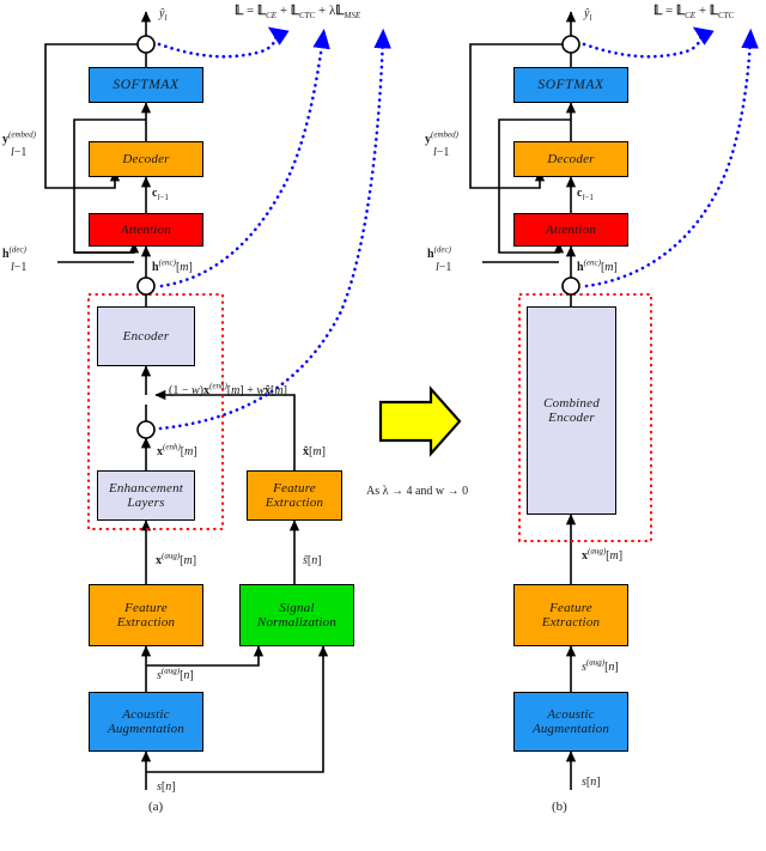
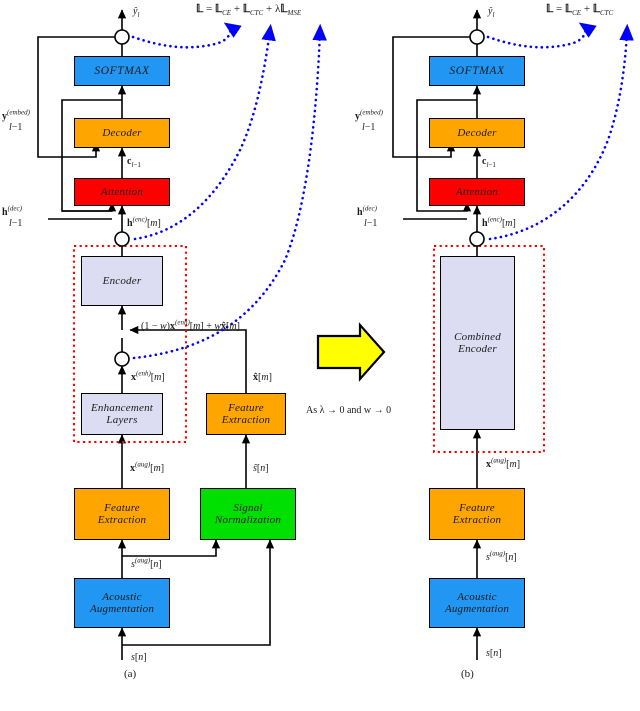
  SOFTMAX
  Decoder
  Attention
  Encoder
  Enhancement
  Layers
  Feature
  Extraction
  Feature
  Extraction
  Signal
  Normalization
  Acoustic
  Augmentation
  SOFTMAX
  Decoder
  Attention
  Combined
  Encoder
  Feature
  Extraction
  Acoustic
  Augmentation
  𝕃 = 𝕃CE + 𝕃CTC + λ𝕃MSE
  𝕃 = 𝕃CE + 𝕃CTC
  ŷl
  y(embed)
  l−1
  cl−1
  h(dec)
  l−1
  h(enc)[m]
  (1 − w)x(enh)[m] + wx̂[m]
  x(enh)[m]
  x̂[m]
  x(aug)[m]
  ŝ[n]
  s(aug)[n]
  s[n]
  ŷl
  y(embed)
  l−1
  cl−1
  h(dec)
  l−1
  h(enc)[m]
  x(aug)[m]
  s(aug)[n]
  s[n]
- As λ → 4 and w → 0
+ As λ → 0 and w → 0
  (a)
  (b)
